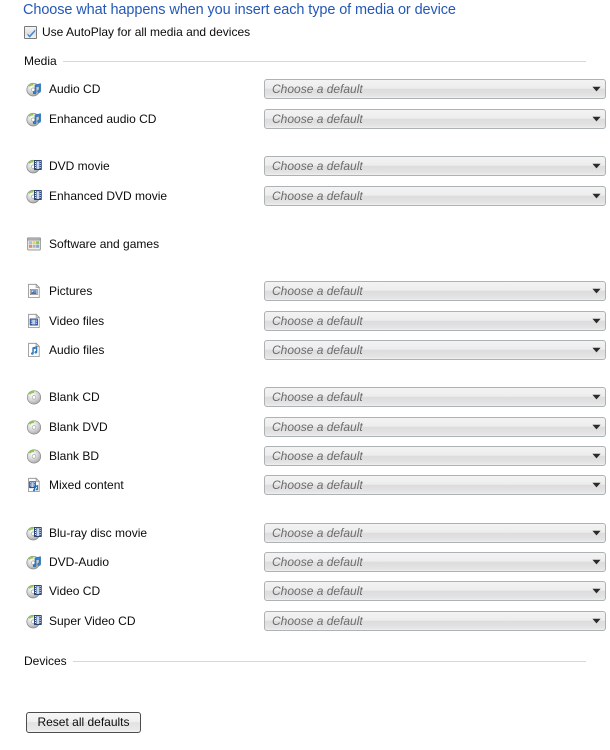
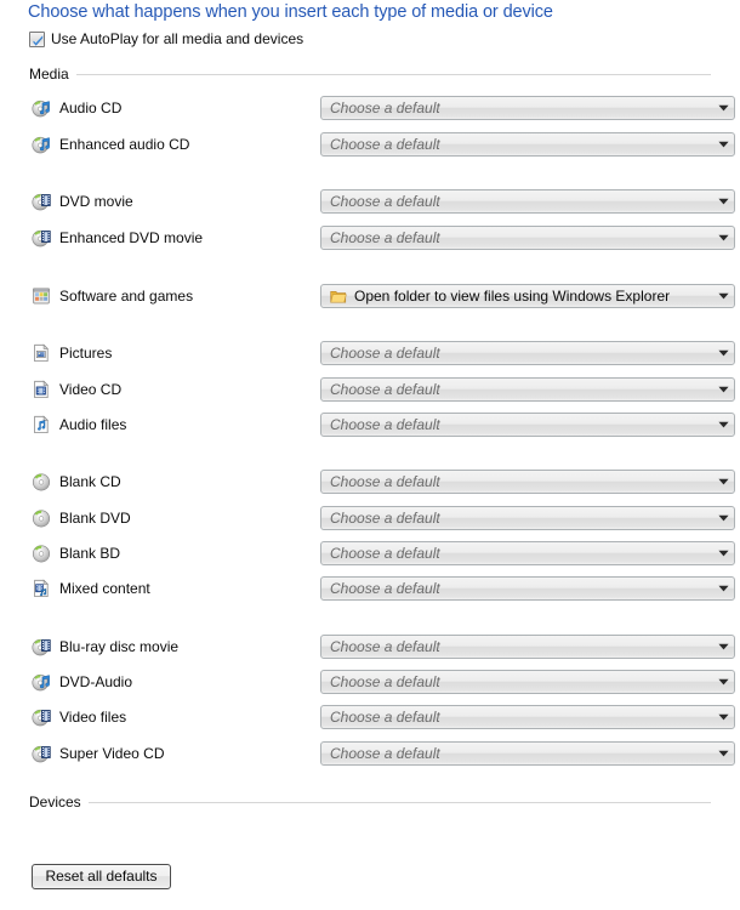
  Choose what happens when you insert each type of media or device
  Use AutoPlay for all media and devices
  Media
  Audio CD
  Choose a default
  Enhanced audio CD
  Choose a default
  DVD movie
  Choose a default
  Enhanced DVD movie
  Choose a default
  Software and games
+ Open folder to view files using Windows Explorer
  Pictures
  Choose a default
- Video files
+ Video CD
  Choose a default
  Audio files
  Choose a default
  Blank CD
  Choose a default
  Blank DVD
  Choose a default
  Blank BD
  Choose a default
  Mixed content
  Choose a default
  Blu-ray disc movie
  Choose a default
  DVD-Audio
  Choose a default
- Video CD
+ Video files
  Choose a default
  Super Video CD
  Choose a default
  Devices
  Reset all defaults
